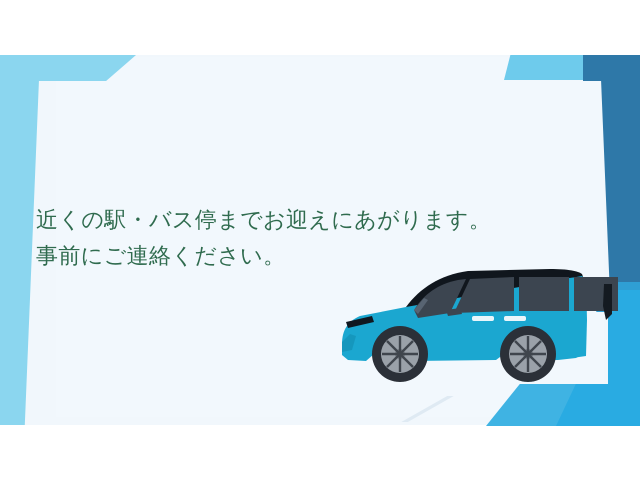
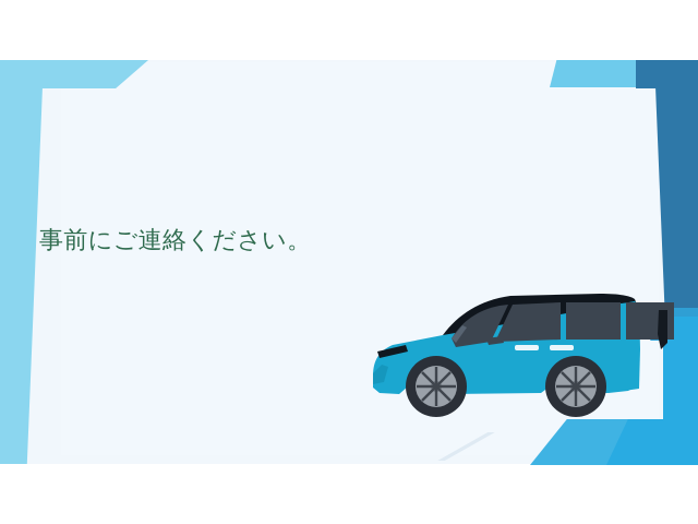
- 近くの駅・バス停までお迎えにあがります。
  事前にご連絡ください。
